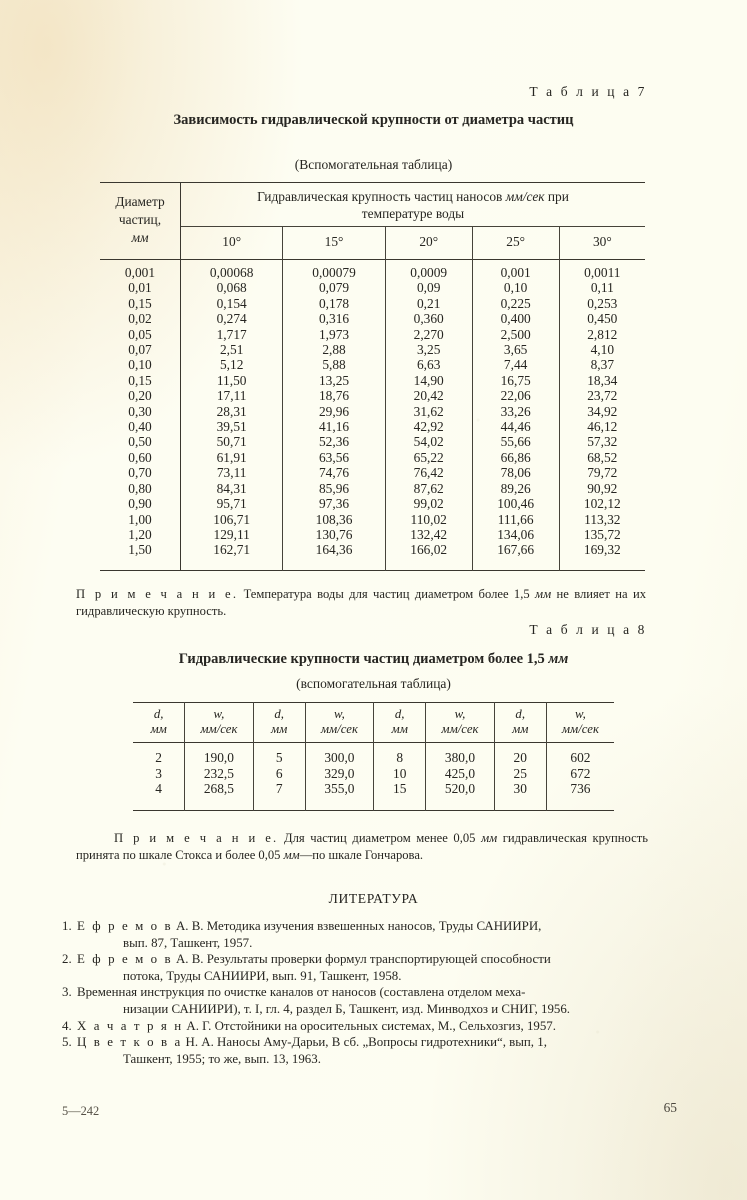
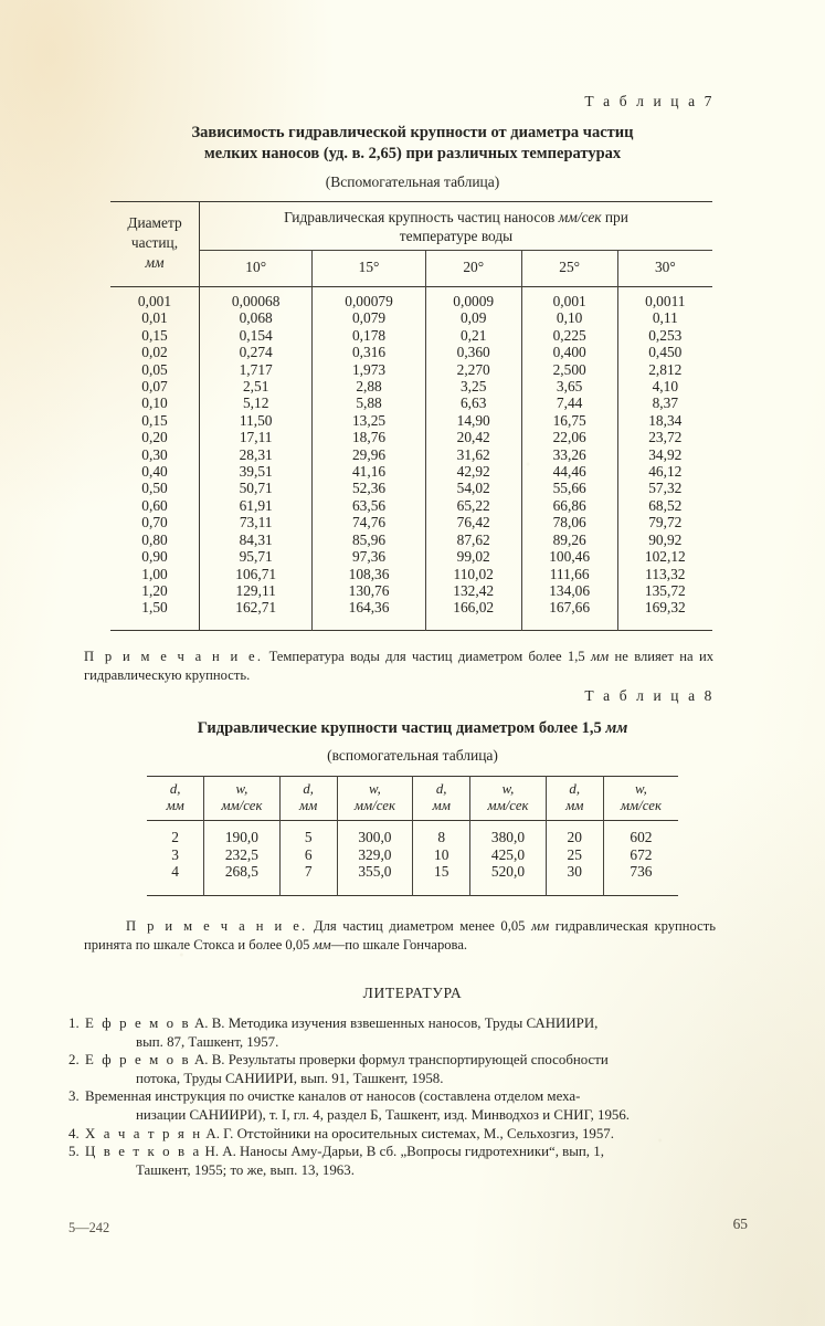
  Т а б л и ц а 7
  Зависимость гидравлической крупности от диаметра частиц
+ мелких наносов (уд. в. 2,65) при различных температурах
  (Вспомогательная таблица)
  Диаметр частиц, мм	Гидравлическая крупность частиц наносов мм/сек при температуре воды
  10°	15°	20°	25°	30°
  0,001	0,00068	0,00079	0,0009	0,001	0,0011
  0,01	0,068	0,079	0,09	0,10	0,11
  0,15	0,154	0,178	0,21	0,225	0,253
  0,02	0,274	0,316	0,360	0,400	0,450
  0,05	1,717	1,973	2,270	2,500	2,812
  0,07	2,51	2,88	3,25	3,65	4,10
  0,10	5,12	5,88	6,63	7,44	8,37
  0,15	11,50	13,25	14,90	16,75	18,34
  0,20	17,11	18,76	20,42	22,06	23,72
  0,30	28,31	29,96	31,62	33,26	34,92
  0,40	39,51	41,16	42,92	44,46	46,12
  0,50	50,71	52,36	54,02	55,66	57,32
  0,60	61,91	63,56	65,22	66,86	68,52
  0,70	73,11	74,76	76,42	78,06	79,72
  0,80	84,31	85,96	87,62	89,26	90,92
  0,90	95,71	97,36	99,02	100,46	102,12
  1,00	106,71	108,36	110,02	111,66	113,32
  1,20	129,11	130,76	132,42	134,06	135,72
  1,50	162,71	164,36	166,02	167,66	169,32
  П р и м е ч а н и е. Температура воды для частиц диаметром более 1,5 мм не влияет на их гидравлическую крупность.
  Т а б л и ц а 8
  Гидравлические крупности частиц диаметром более 1,5 мм
  (вспомогательная таблица)
  d, мм	w, мм/сек	d, мм	w, мм/сек	d, мм	w, мм/сек	d, мм	w, мм/сек
  2	190,0	5	300,0	8	380,0	20	602
  3	232,5	6	329,0	10	425,0	25	672
  4	268,5	7	355,0	15	520,0	30	736
  П р и м е ч а н и е. Для частиц диаметром менее 0,05 мм гидравлическая крупность принята по шкале Стокса и более 0,05 мм—по шкале Гончарова.
  ЛИТЕРАТУРА
  1.
  Е ф р е м о в А. В. Методика изучения взвешенных наносов, Труды САНИИРИ,
  вып. 87, Ташкент, 1957.
  2.
  Е ф р е м о в А. В. Результаты проверки формул транспортирующей способности
  потока, Труды САНИИРИ, вып. 91, Ташкент, 1958.
  3.
  Временная инструкция по очистке каналов от наносов (составлена отделом меха-
  низации САНИИРИ), т. I, гл. 4, раздел Б, Ташкент, изд. Минводхоз и СНИГ, 1956.
  4.
  Х а ч а т р я н А. Г. Отстойники на оросительных системах, М., Сельхозгиз, 1957.
  5.
  Ц в е т к о в а Н. А. Наносы Аму-Дарьи, В сб. „Вопросы гидротехники“, вып, 1,
  Ташкент, 1955; то же, вып. 13, 1963.
  5—242
  65
